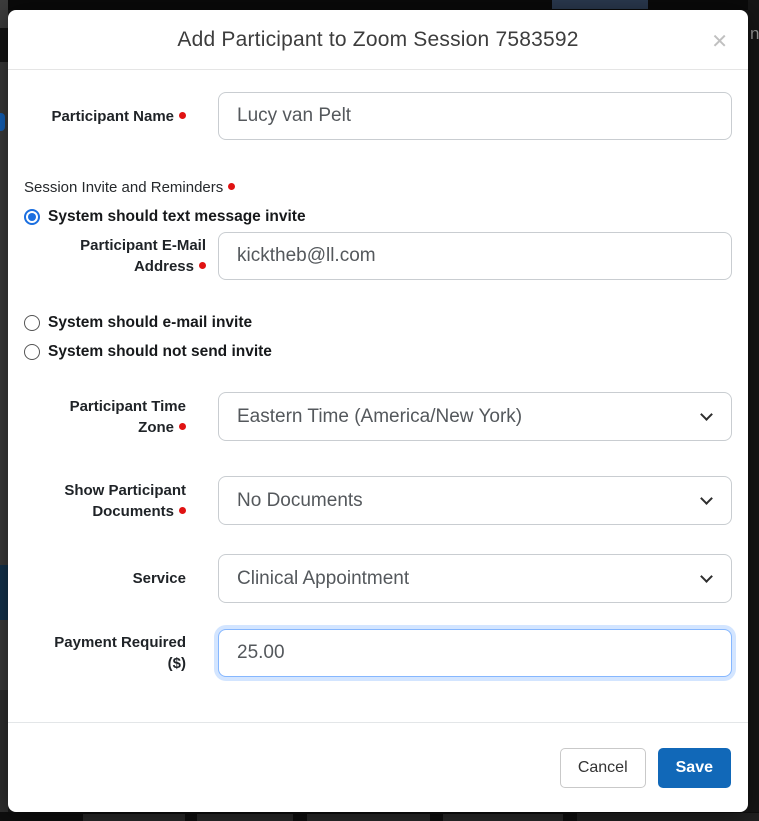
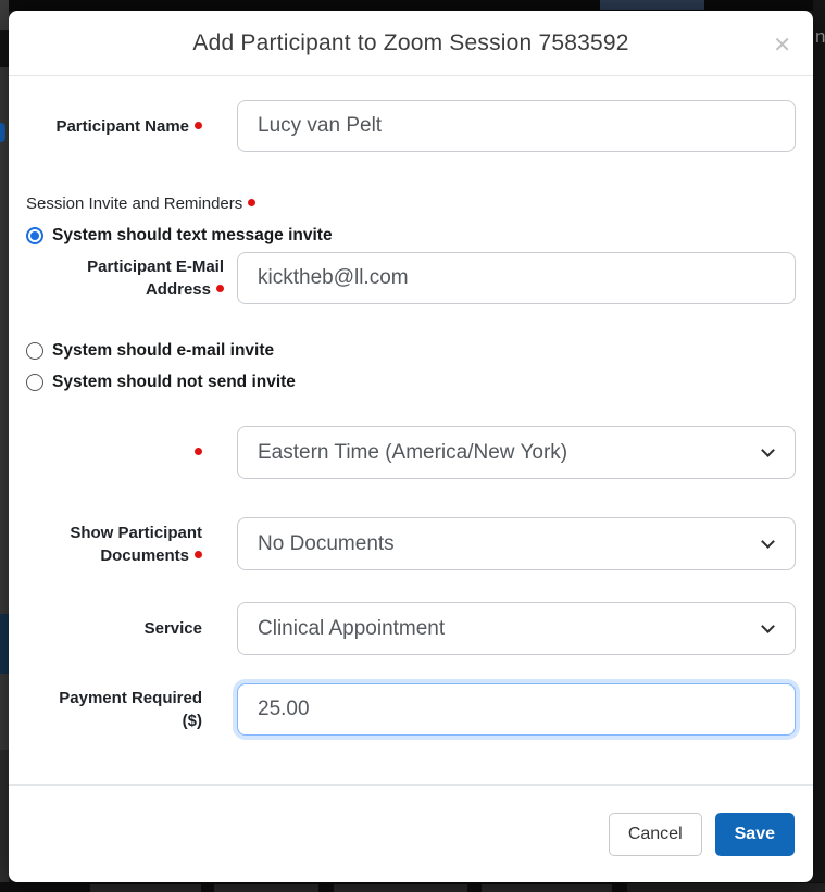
  Add Participant to Zoom Session 7583592
  ✕
  Participant Name
  Lucy van Pelt
  Session Invite and Reminders
  System should text message invite
  Participant E-Mail
  Address
  kicktheb@ll.com
  System should e-mail invite
  System should not send invite
- Participant Time
- Zone
  Eastern Time (America/New York)
  Show Participant
  Documents
  No Documents
  Service
  Clinical Appointment
  Payment Required
  ($)
  25.00
  Cancel
  Save
